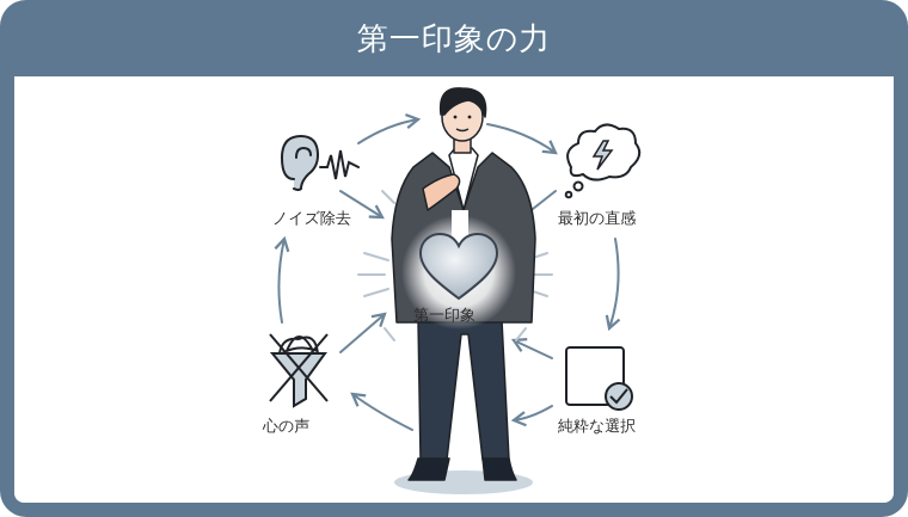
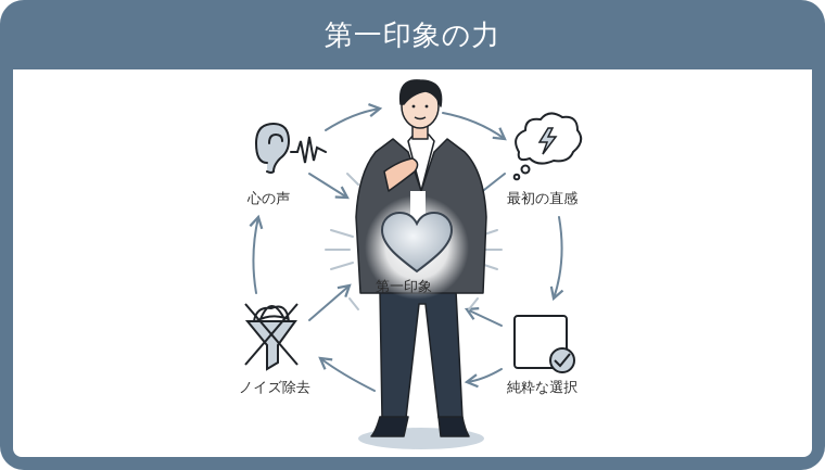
  第一印象の力
- ノイズ除去
+ 心の声
  最初の直感
  純粋な選択
- 心の声
+ ノイズ除去
  第一印象
